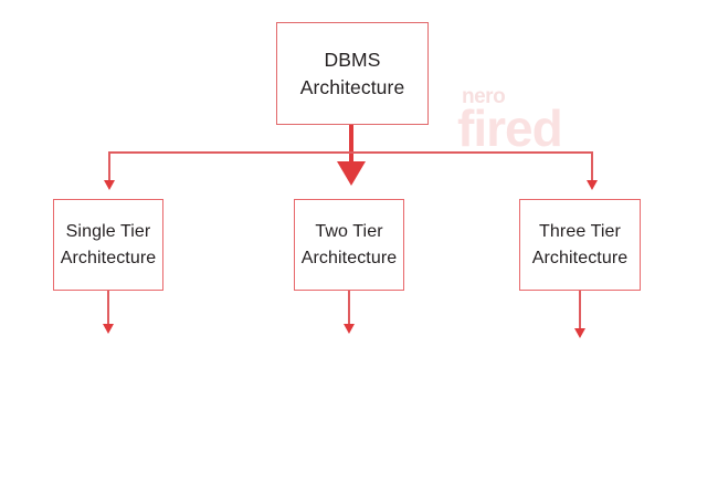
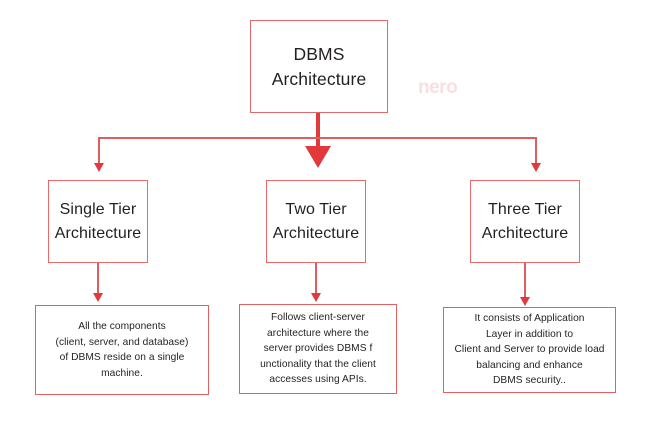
  nero
- fired
  DBMS
  Architecture
  Single Tier
  Architecture
  Two Tier
  Architecture
  Three Tier
  Architecture
+ All the components
+ (client, server, and database)
+ of DBMS reside on a single machine.
+ Follows client-server
+ architecture where the
+ server provides DBMS f
+ unctionality that the client
+ accesses using APIs.
+ It consists of Application
+ Layer in addition to
+ Client and Server to provide load
+ balancing and enhance
+ DBMS security..
